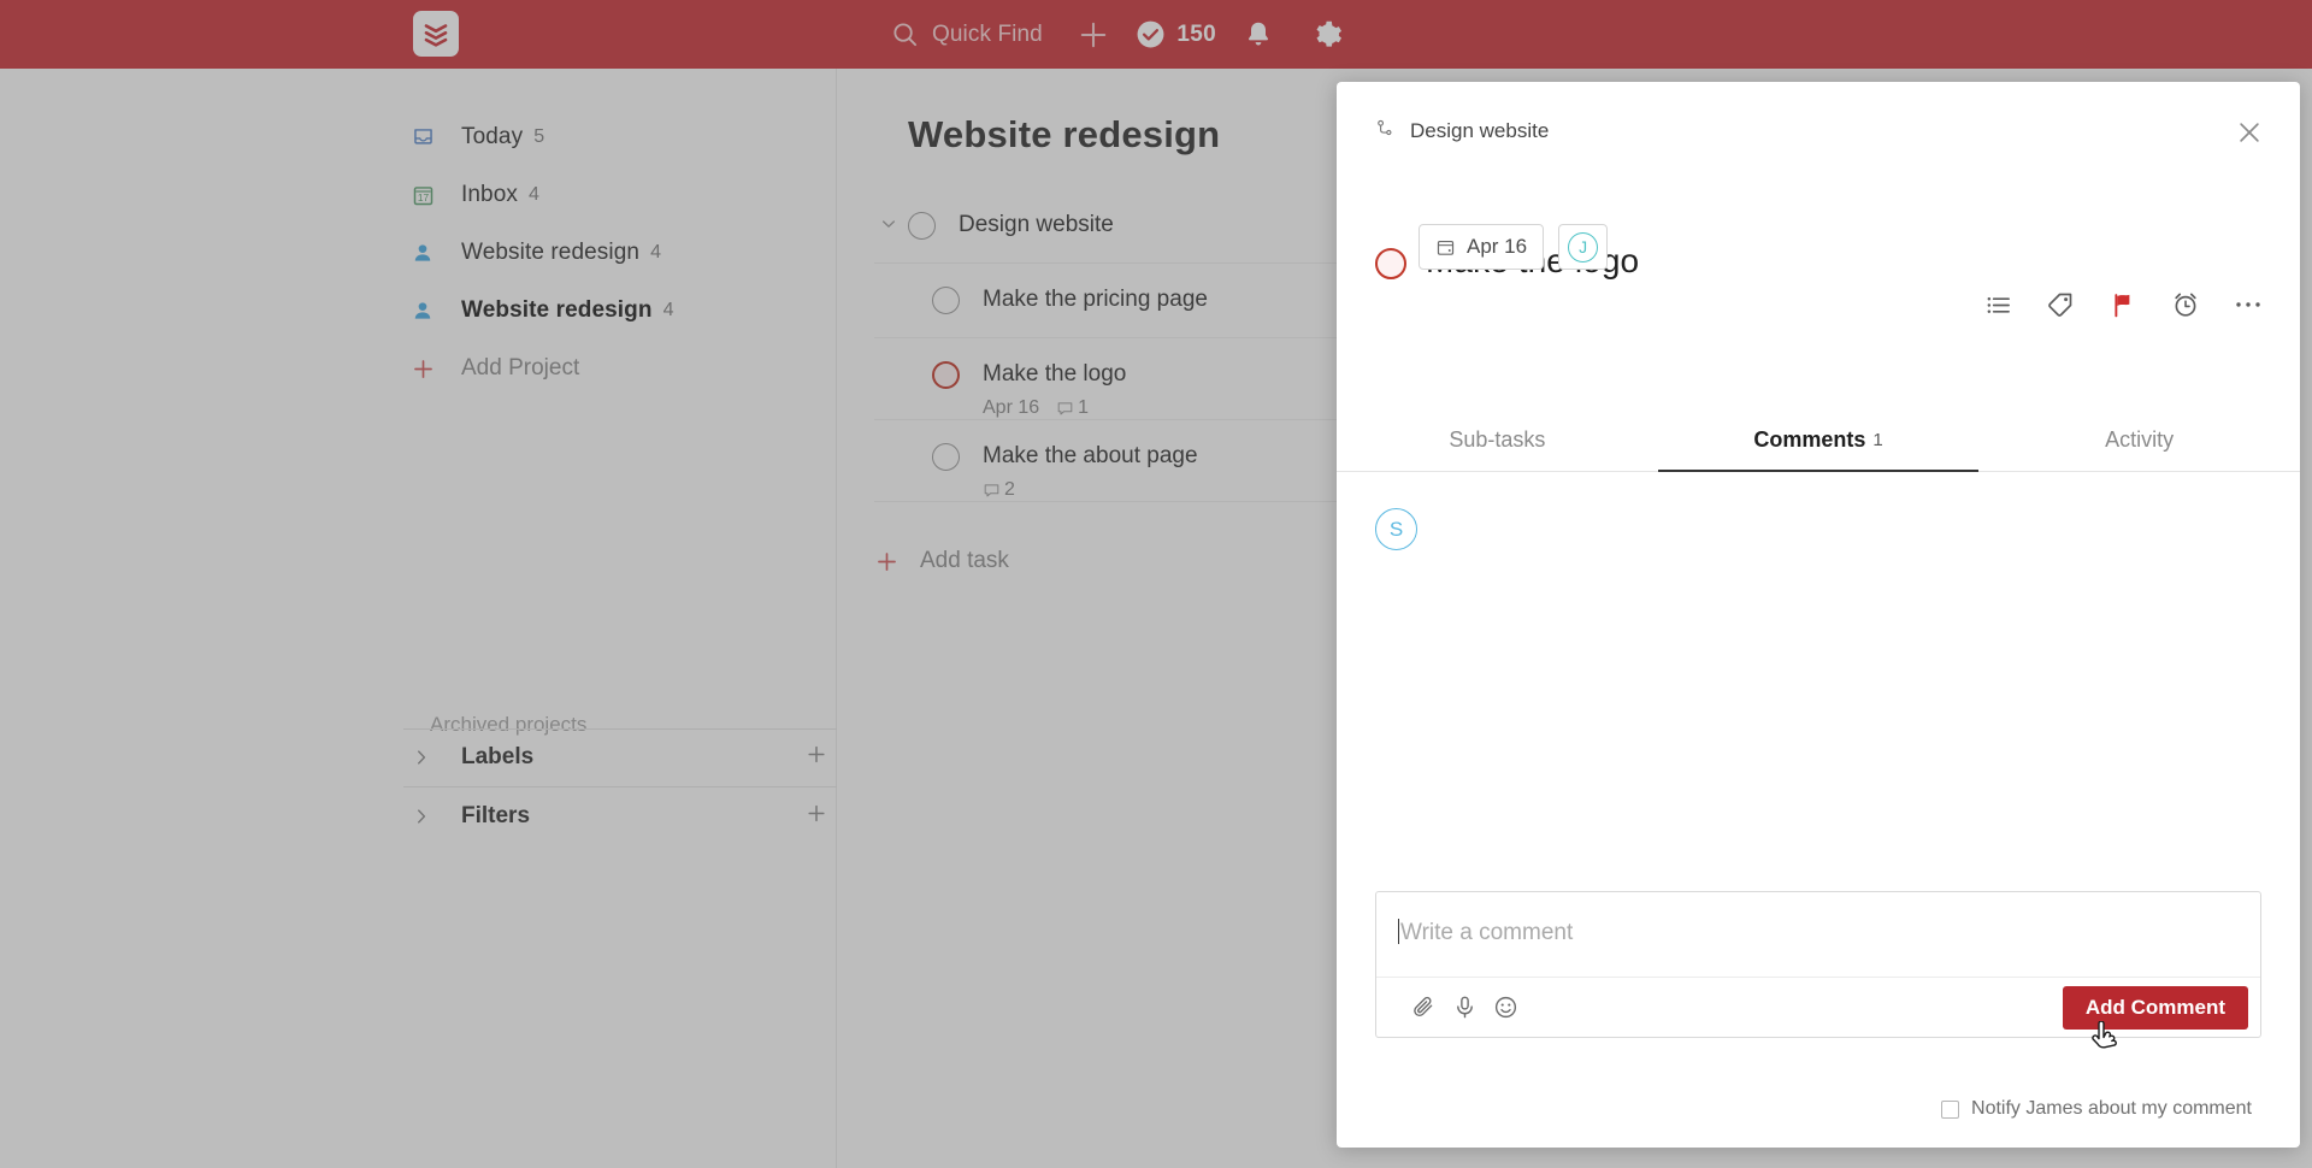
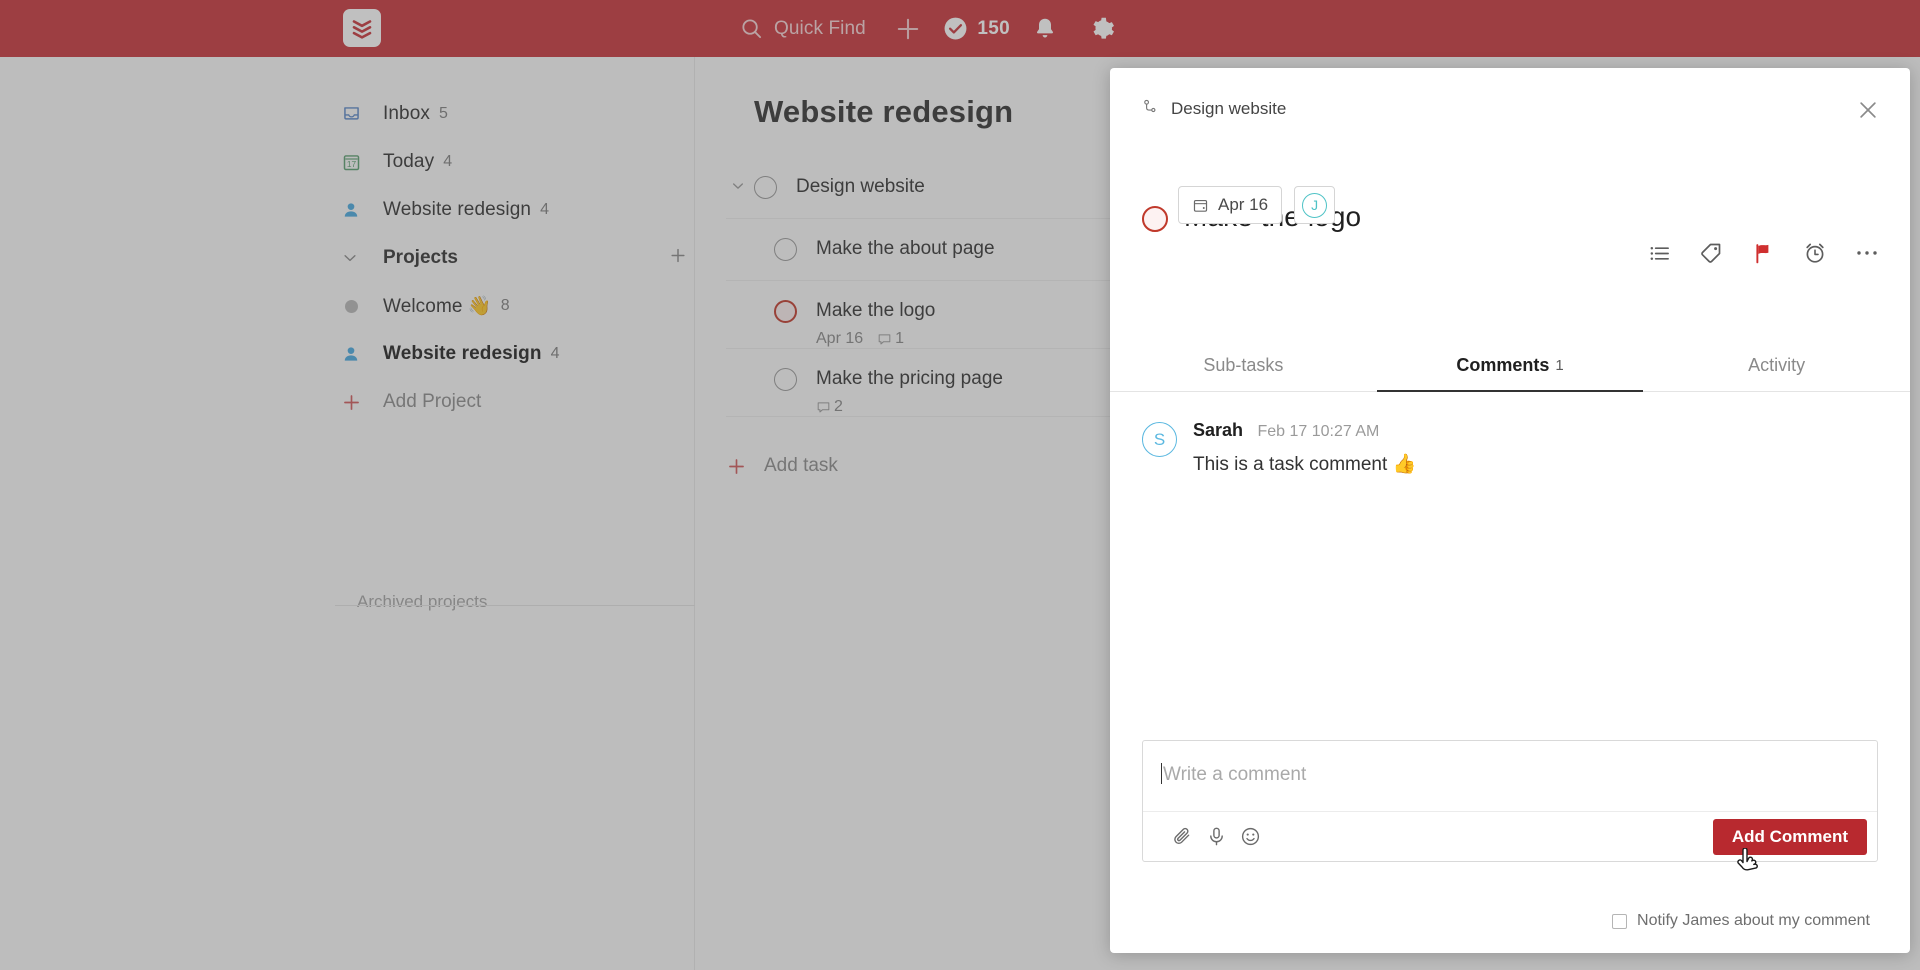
  Quick Find
  150
- Today
+ Inbox
  5
  17
- Inbox
+ Today
  4
  Website redesign
  4
+ Projects
+ Welcome 👋
+ 8
  Website redesign
  4
  Add Project
  Archived projects
- Labels
- Filters
  Website redesign
  Design website
- Make the pricing page
+ Make the about page
  Make the logo
  Apr 16
  1
- Make the about page
+ Make the pricing page
  2
  Add task
  Design website
  Apr 16
  J
  Sub-tasks
  Comments
  1
  Activity
  S
+ Sarah Feb 17 10:27 AM
+ This is a task comment 👍
  Write a comment
  Add Comment
  Notify James about my comment
